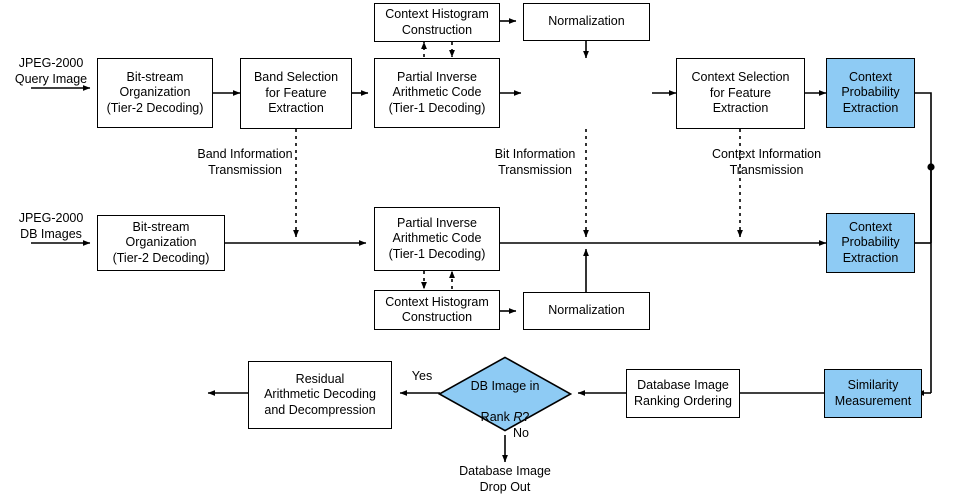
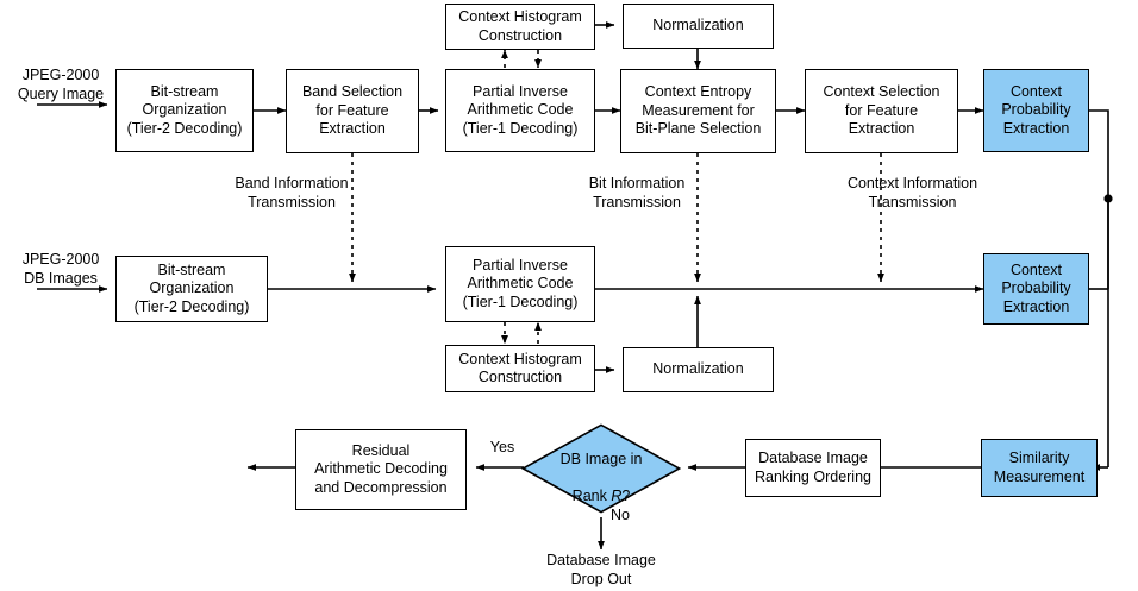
  JPEG-2000
  Query Image
  Bit-stream
  Organization
  (Tier-2 Decoding)
  Band Selection
  for Feature
  Extraction
  Partial Inverse
  Arithmetic Code
  (Tier-1 Decoding)
  Context Histogram
  Construction
  Normalization
+ Context Entropy
+ Measurement for
+ Bit-Plane Selection
  Context Selection
  for Feature
  Extraction
  Context
  Probability
  Extraction
  Band Information
  Transmission
  Bit Information
  Transmission
  Context Information
  Transmission
  JPEG-2000
  DB Images
  Bit-stream
  Organization
  (Tier-2 Decoding)
  Partial Inverse
  Arithmetic Code
  (Tier-1 Decoding)
  Context Histogram
  Construction
  Normalization
  Context
  Probability
  Extraction
  Residual
  Arithmetic Decoding
  and Decompression
  Yes
  DB Image in
  Rank R?
  No
  Database Image
  Drop Out
  Database Image
  Ranking Ordering
  Similarity
  Measurement
